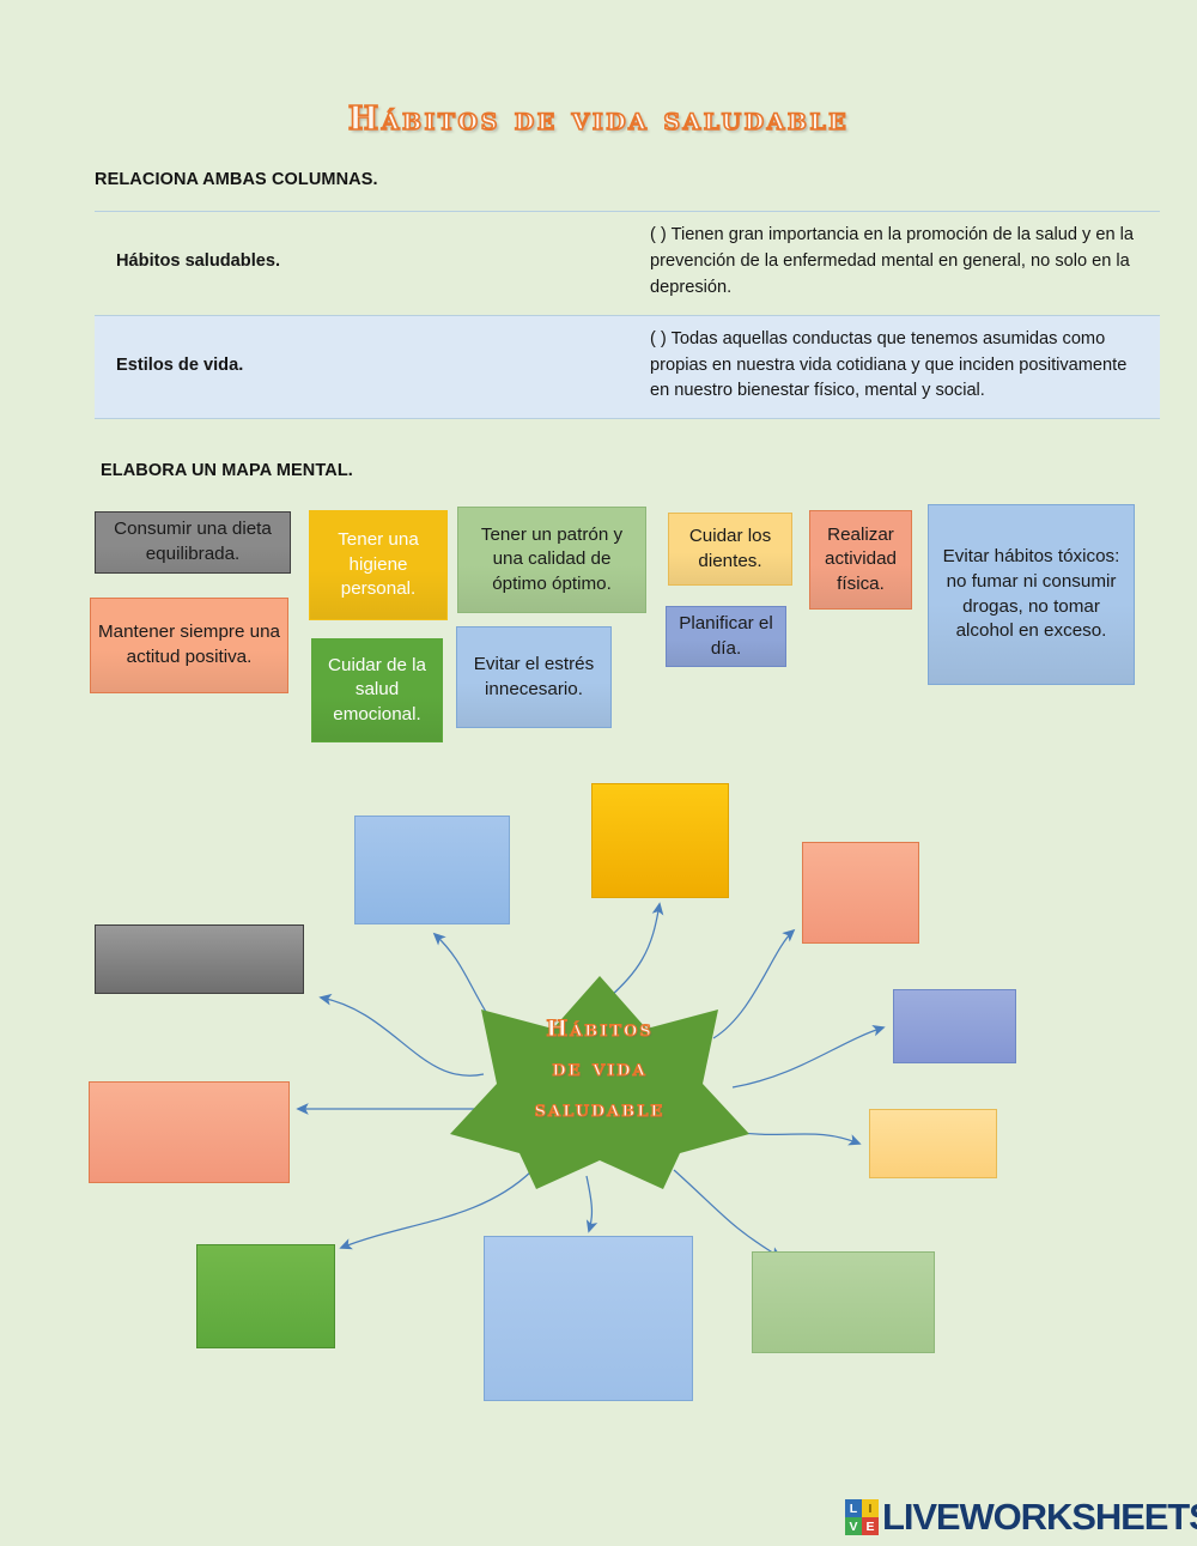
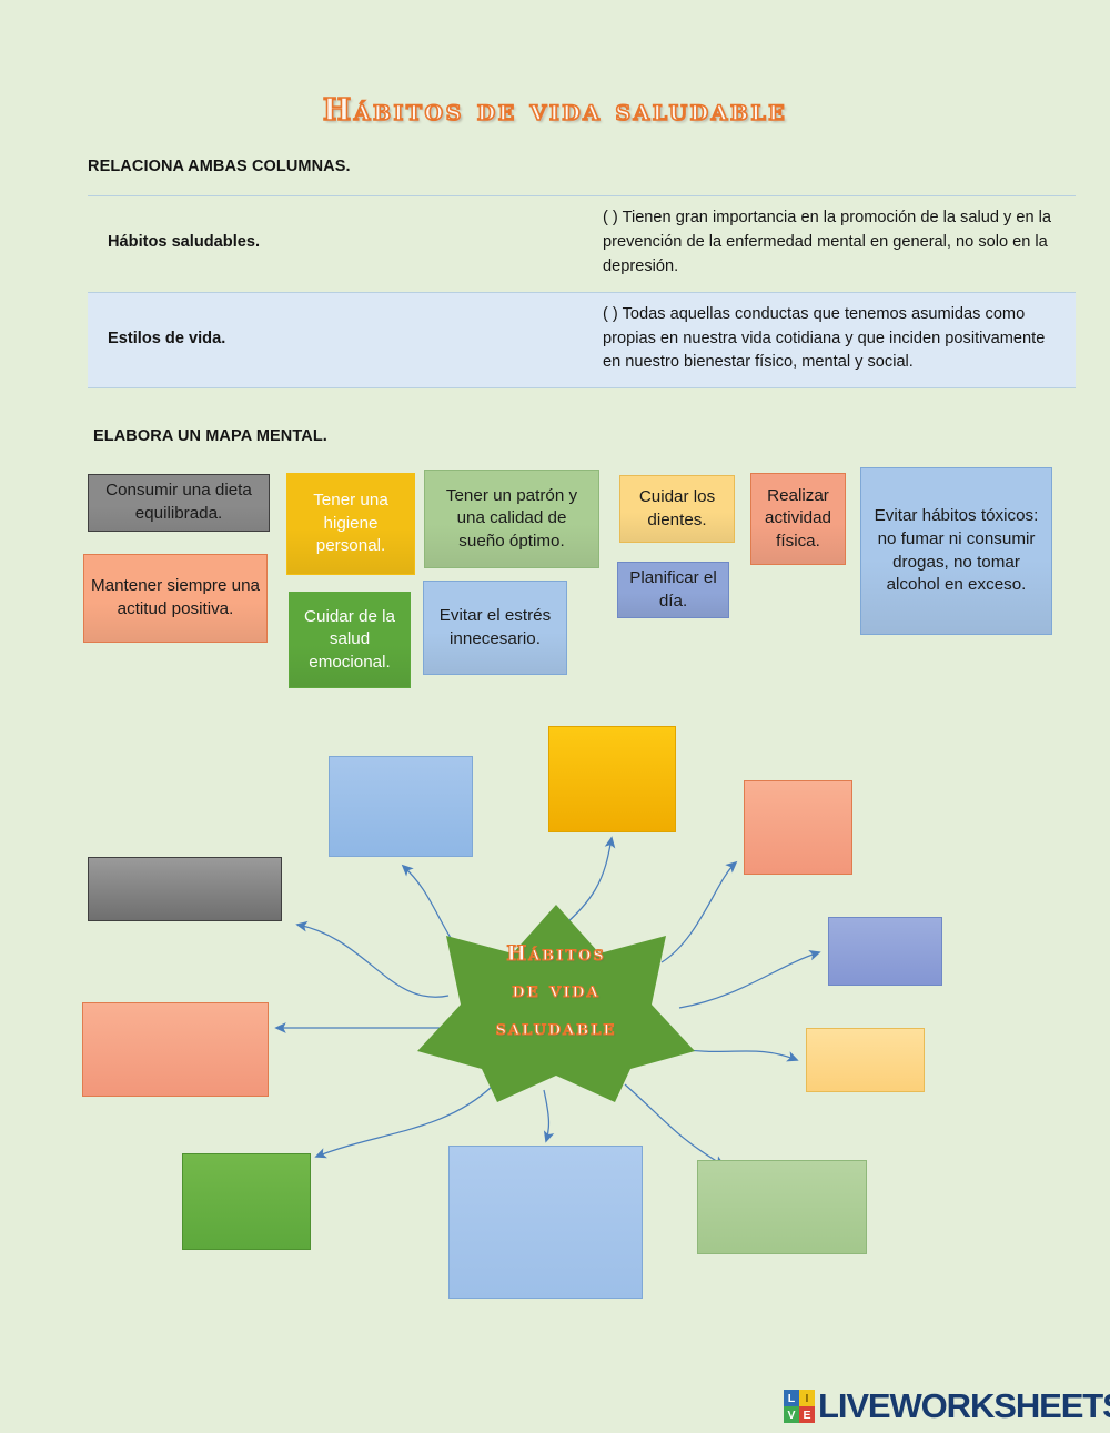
  Hábitos de vida saludable
  RELACIONA AMBAS COLUMNAS.
  Hábitos saludables.	( ) Tienen gran importancia en la promoción de la salud y en la prevención de la enfermedad mental en general, no solo en la depresión.
  Estilos de vida.	( ) Todas aquellas conductas que tenemos asumidas como propias en nuestra vida cotidiana y que inciden positivamente en nuestro bienestar físico, mental y social.
  ELABORA UN MAPA MENTAL.
  Consumir una dieta equilibrada.
  Mantener siempre una actitud positiva.
  Tener una higiene personal.
  Cuidar de la salud emocional.
- Tener un patrón y una calidad de óptimo óptimo.
+ Tener un patrón y una calidad de sueño óptimo.
  Evitar el estrés innecesario.
  Cuidar los dientes.
  Planificar el día.
  Realizar actividad física.
  Evitar hábitos tóxicos: no fumar ni consumir drogas, no tomar alcohol en exceso.
  Hábitos
  de vida
  saludable
  L
  I
  V
  E
  LIVEWORKSHEET
